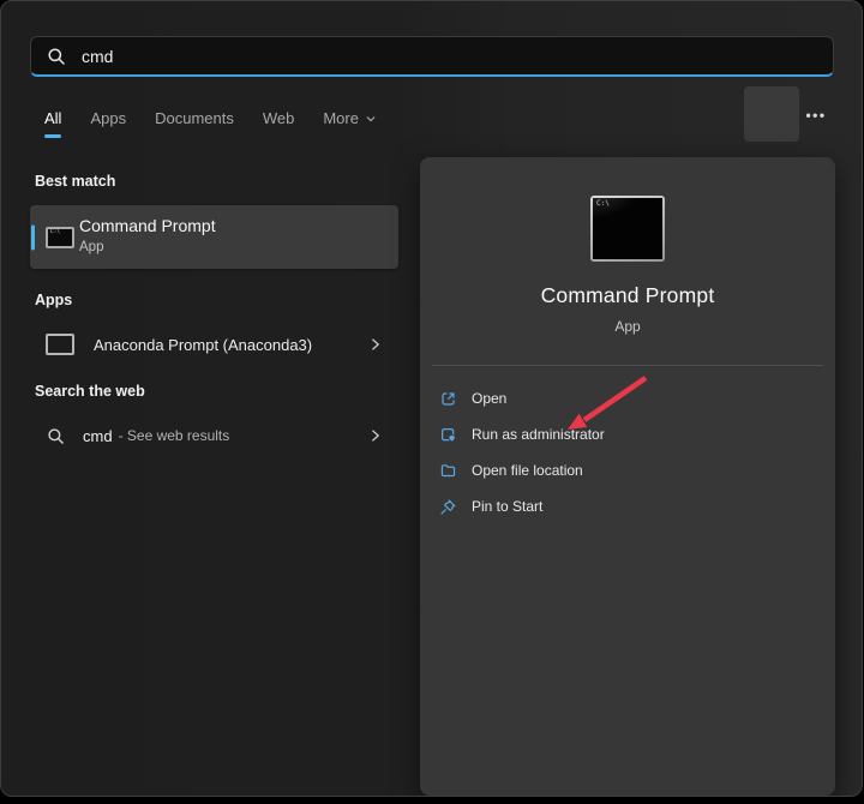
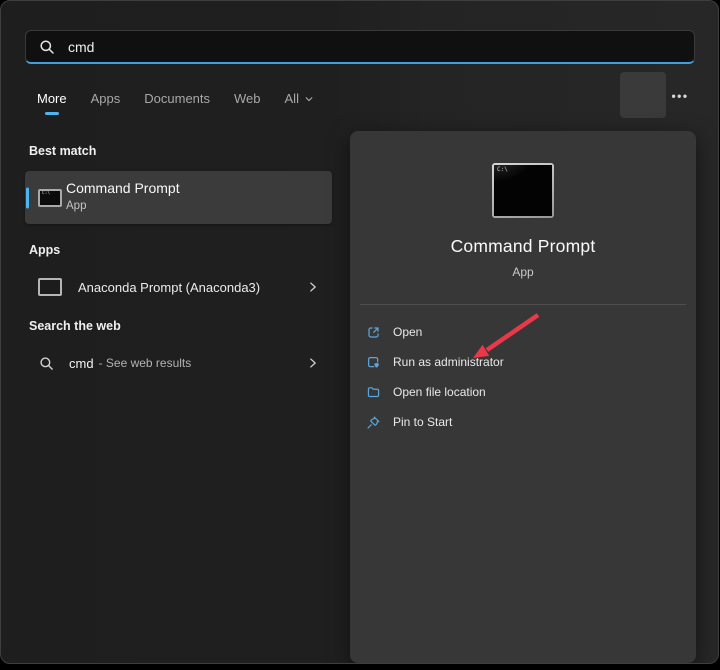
  cmd
- All
+ More
  Apps
  Documents
  Web
- More
+ All
  •••
  Best match
  Command Prompt
  App
  Apps
  Anaconda Prompt (Anaconda3)
  Search the web
  cmd
  - See web results
  Command Prompt
  App
  Open
  Run as administrator
  Open file location
  Pin to Start
